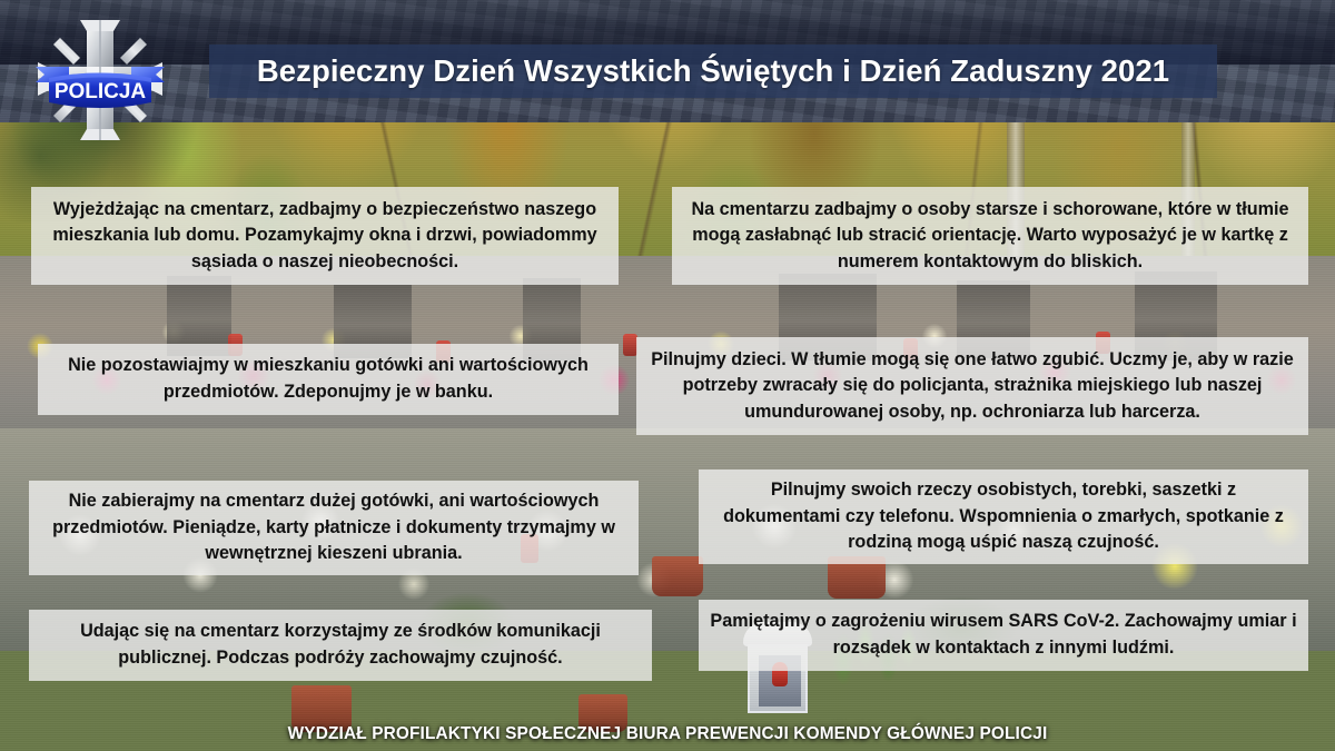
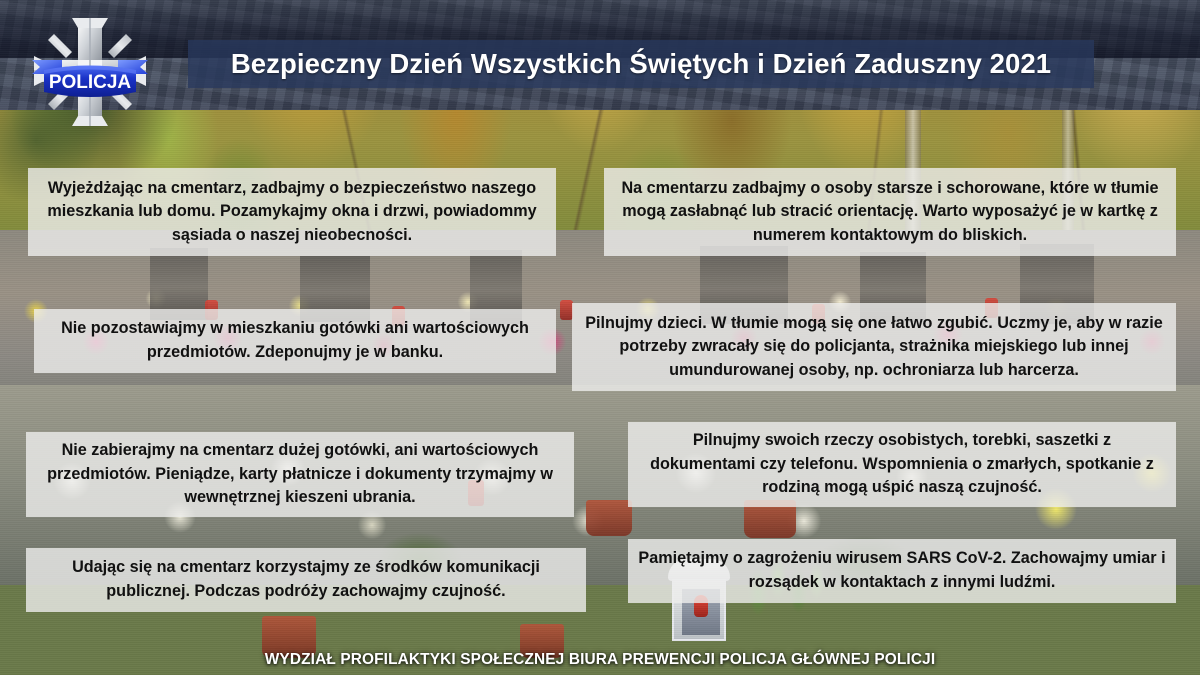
  POLICJA
  Bezpieczny Dzień Wszystkich Świętych i Dzień Zaduszny 2021
  Wyjeżdżając na cmentarz, zadbajmy o bezpieczeństwo naszego mieszkania lub domu. Pozamykajmy okna i drzwi, powiadommy sąsiada o naszej nieobecności.
  Nie pozostawiajmy w mieszkaniu gotówki ani wartościowych przedmiotów. Zdeponujmy je w banku.
  Nie zabierajmy na cmentarz dużej gotówki, ani wartościowych przedmiotów. Pieniądze, karty płatnicze i dokumenty trzymajmy w wewnętrznej kieszeni ubrania.
  Udając się na cmentarz korzystajmy ze środków komunikacji publicznej. Podczas podróży zachowajmy czujność.
  Na cmentarzu zadbajmy o osoby starsze i schorowane, które w tłumie mogą zasłabnąć lub stracić orientację. Warto wyposażyć je w kartkę z numerem kontaktowym do bliskich.
- Pilnujmy dzieci. W tłumie mogą się one łatwo zgubić. Uczmy je, aby w razie potrzeby zwracały się do policjanta, strażnika miejskiego lub naszej umundurowanej osoby, np. ochroniarza lub harcerza.
+ Pilnujmy dzieci. W tłumie mogą się one łatwo zgubić. Uczmy je, aby w razie potrzeby zwracały się do policjanta, strażnika miejskiego lub innej umundurowanej osoby, np. ochroniarza lub harcerza.
  Pilnujmy swoich rzeczy osobistych, torebki, saszetki z dokumentami czy telefonu. Wspomnienia o zmarłych, spotkanie z rodziną mogą uśpić naszą czujność.
  Pamiętajmy o zagrożeniu wirusem SARS CoV-2. Zachowajmy umiar i rozsądek w kontaktach z innymi ludźmi.
- WYDZIAŁ PROFILAKTYKI SPOŁECZNEJ BIURA PREWENCJI KOMENDY GŁÓWNEJ POLICJI
+ WYDZIAŁ PROFILAKTYKI SPOŁECZNEJ BIURA PREWENCJI POLICJA GŁÓWNEJ POLICJI
